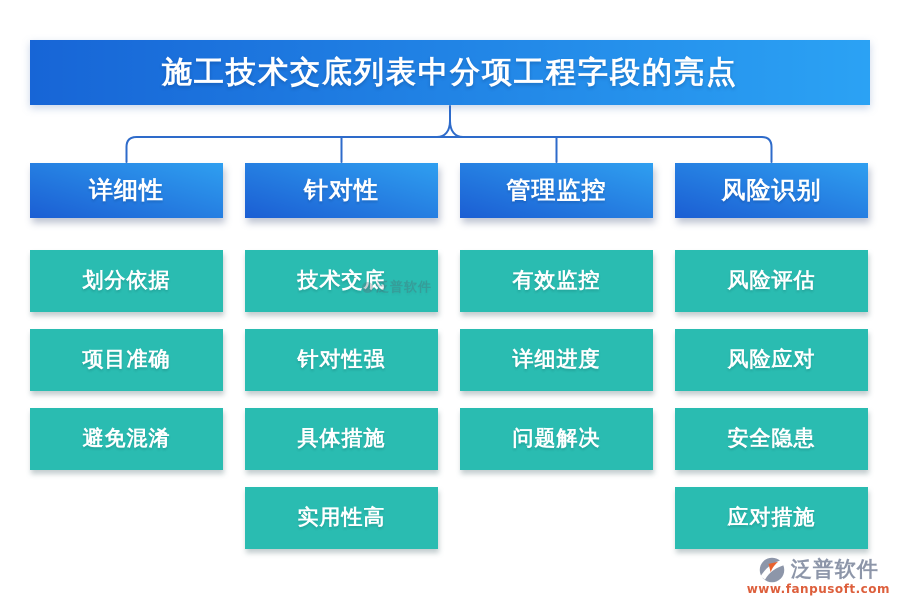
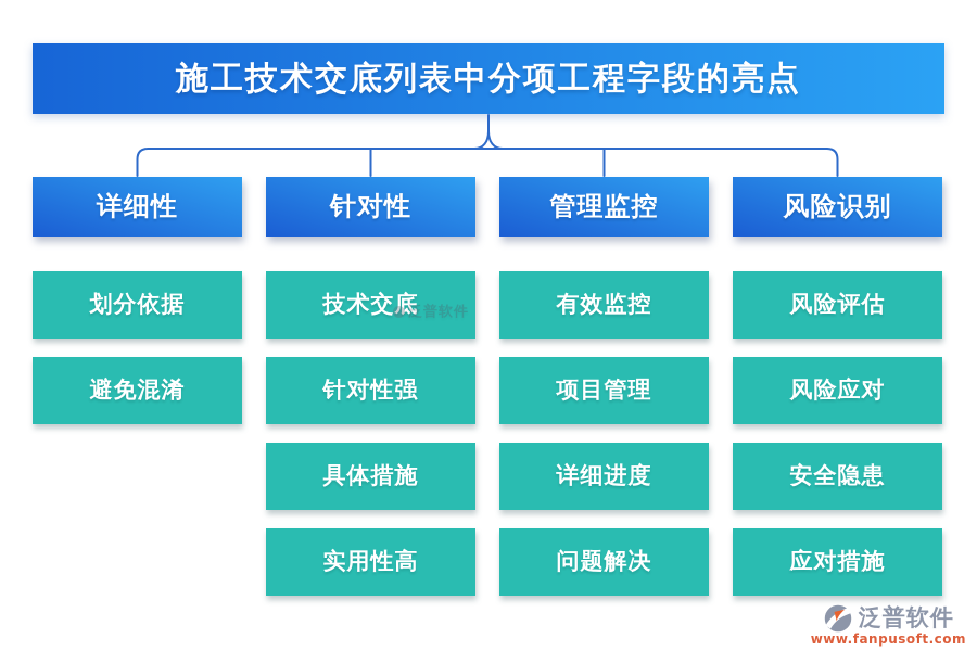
  施工技术交底列表中分项工程字段的亮点
  详细性
  划分依据
- 项目准确
  避免混淆
  针对性
  技术交底
  泛普软件
  针对性强
  具体措施
  实用性高
  管理监控
  有效监控
+ 项目管理
  详细进度
  问题解决
  风险识别
  风险评估
  风险应对
  安全隐患
  应对措施
  泛普软件
  www.fanpusoft.com
